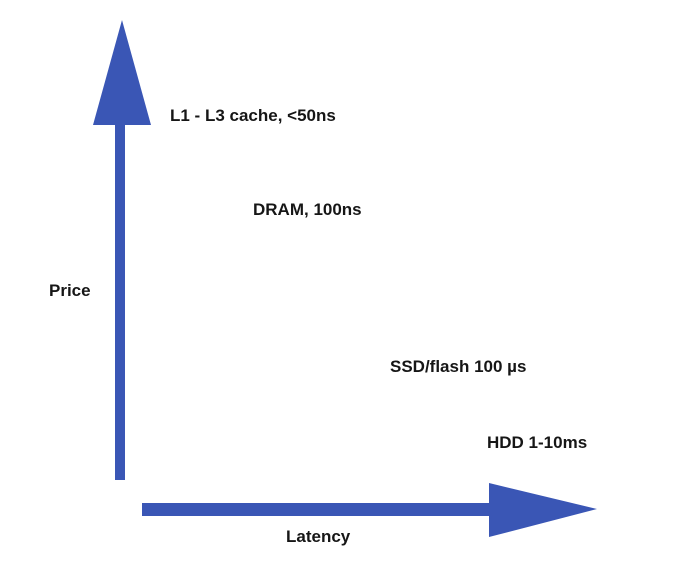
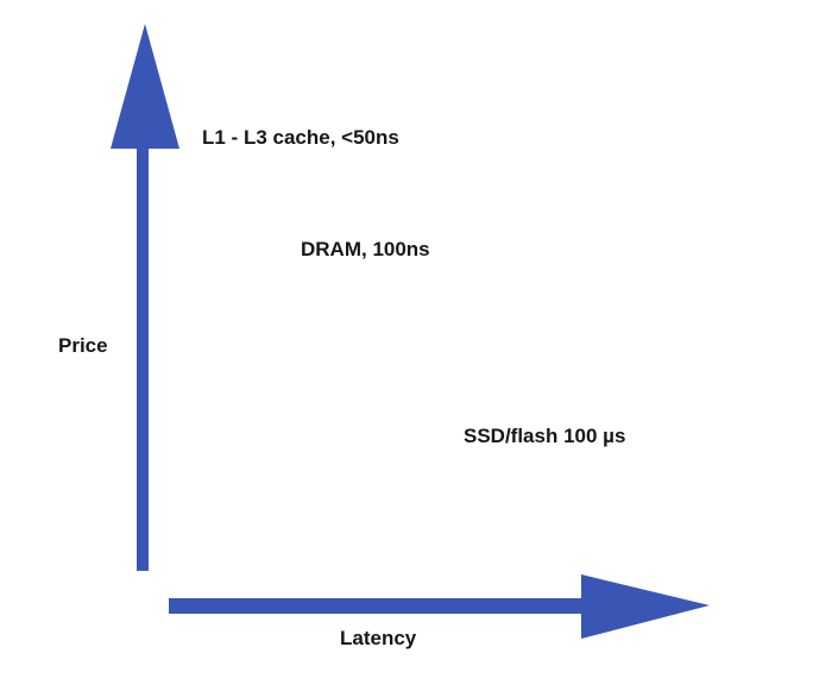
  L1 - L3 cache, <50ns
  DRAM, 100ns
  SSD/flash 100 µs
- HDD 1-10ms
  Price
  Latency
